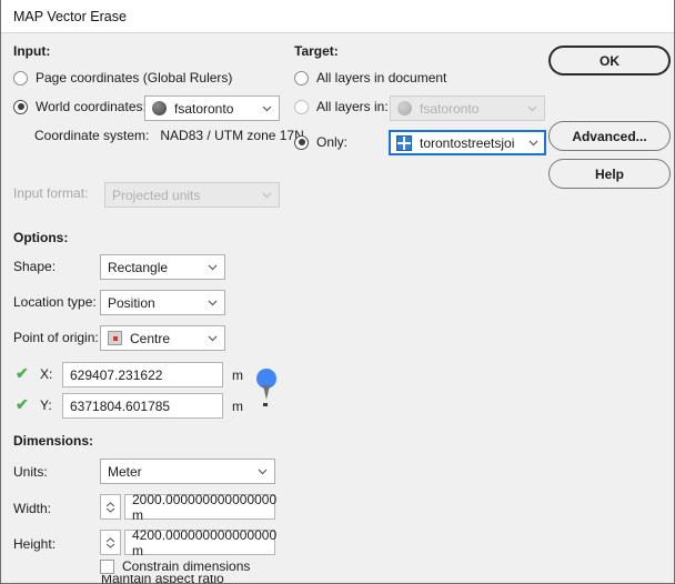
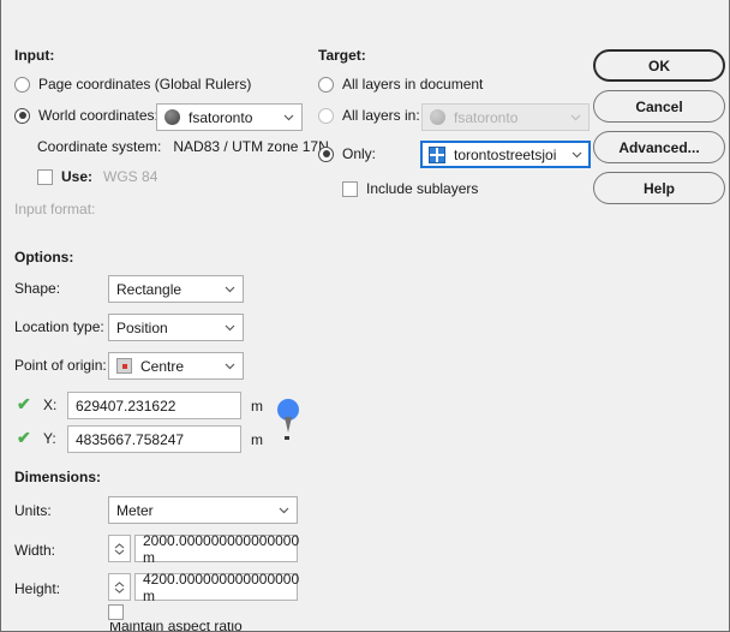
- MAP Vector Erase
  Input:
  Page coordinates (Global Rulers)
  World coordinates
  fsatoronto
  Coordinate system:
  NAD83 / UTM zone 17
+ Use:
+ WGS 84
  Input format:
- Projected units
  Target:
  All layers in document
  All layers in:
  fsatoronto
  Only:
  torontostreetsjoi
+ Include sublayers
  OK
+ Cancel
  Advanced...
  Help
  Options:
  Shape:
  Rectangle
  Location type:
  Position
  Point of origin:
  Centre
  ✔
  X:
  629407.231622
  m
  ✔
  Y:
- 6371804.601785
+ 4835667.758247
  m
  Dimensions:
  Units:
  Meter
  Width:
  2000.000000000000000 m
  Height:
  4200.000000000000000 m
- Constrain dimensions
  Maintain aspect ratio
